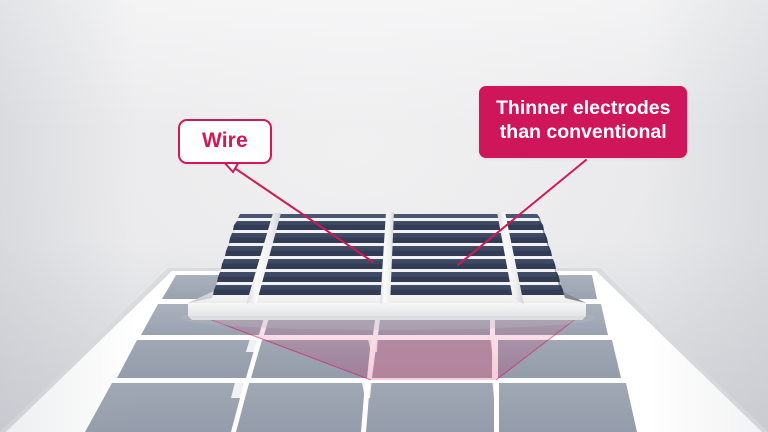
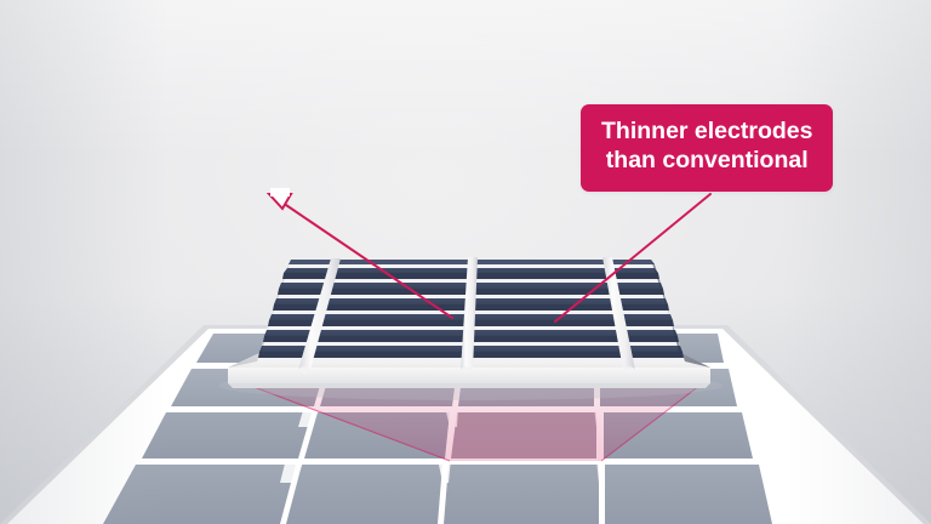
- Wire
  Thinner electrodes
  than conventional
